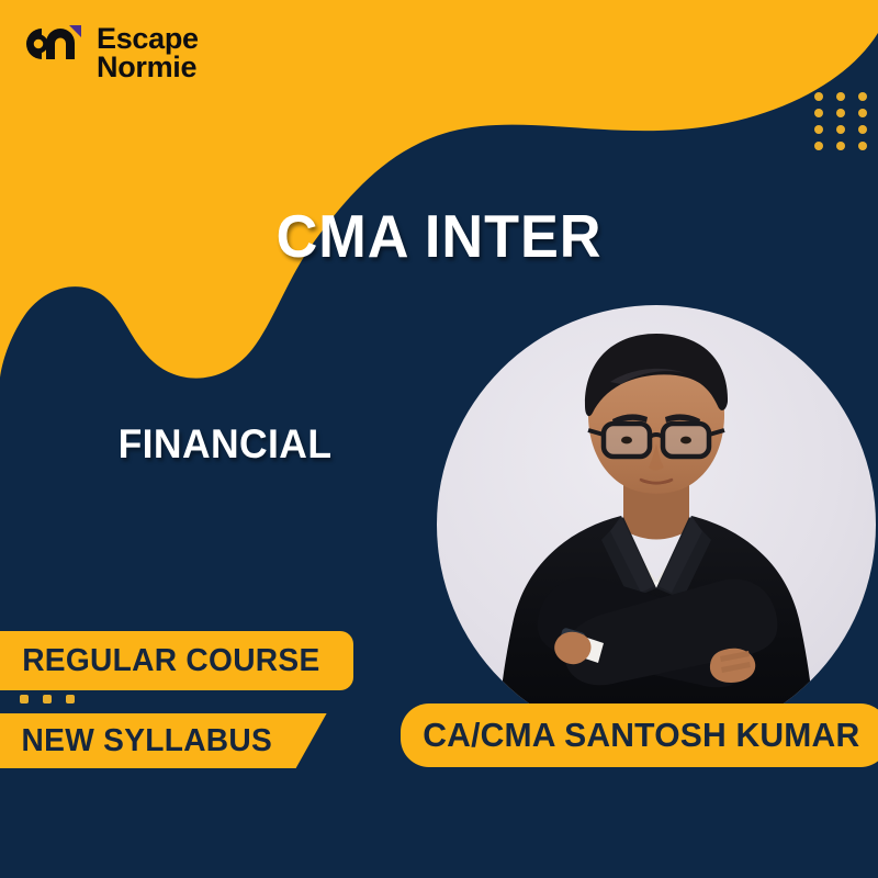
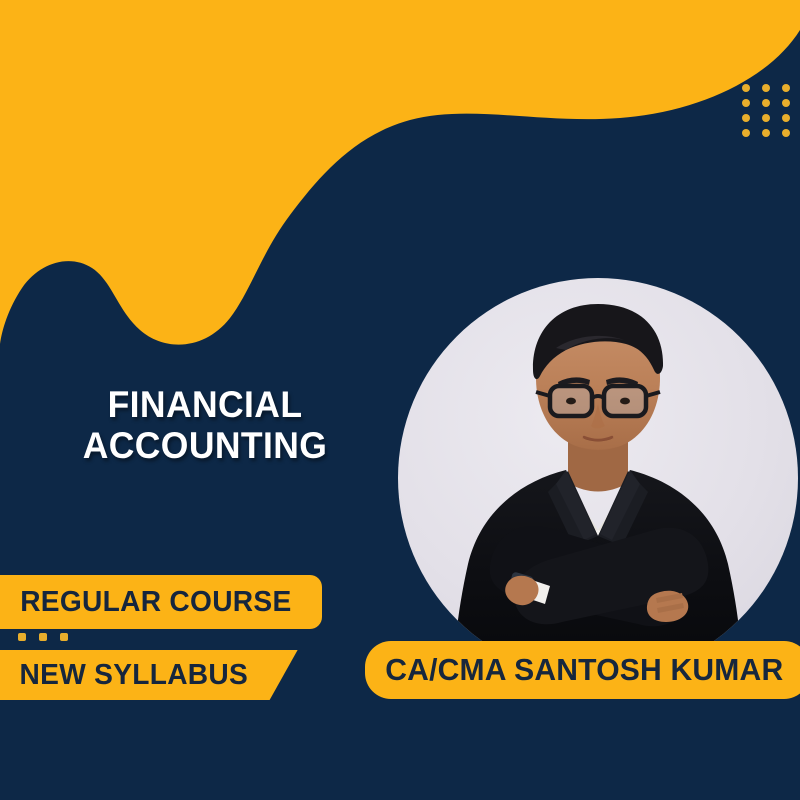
- Escape
- Normie
- CMA INTER
  FINANCIAL
+ ACCOUNTING
  REGULAR COURSE
  NEW SYLLABUS
  CA/CMA SANTOSH KUMAR
